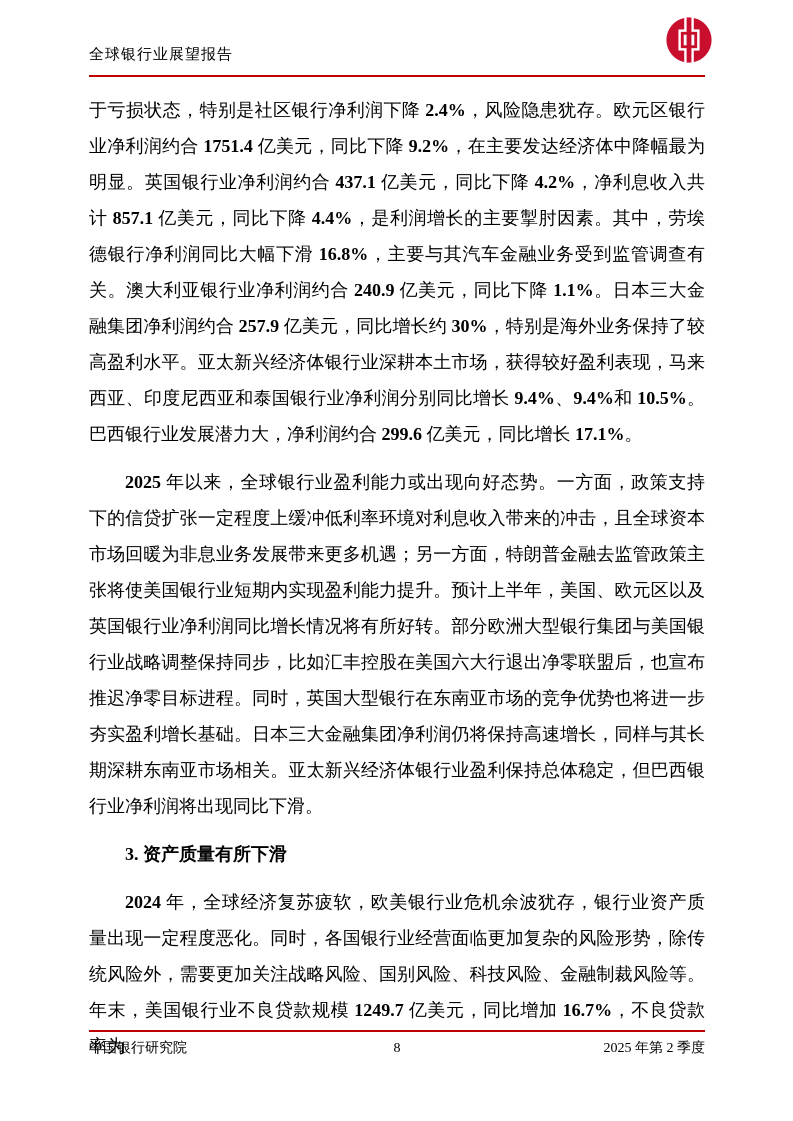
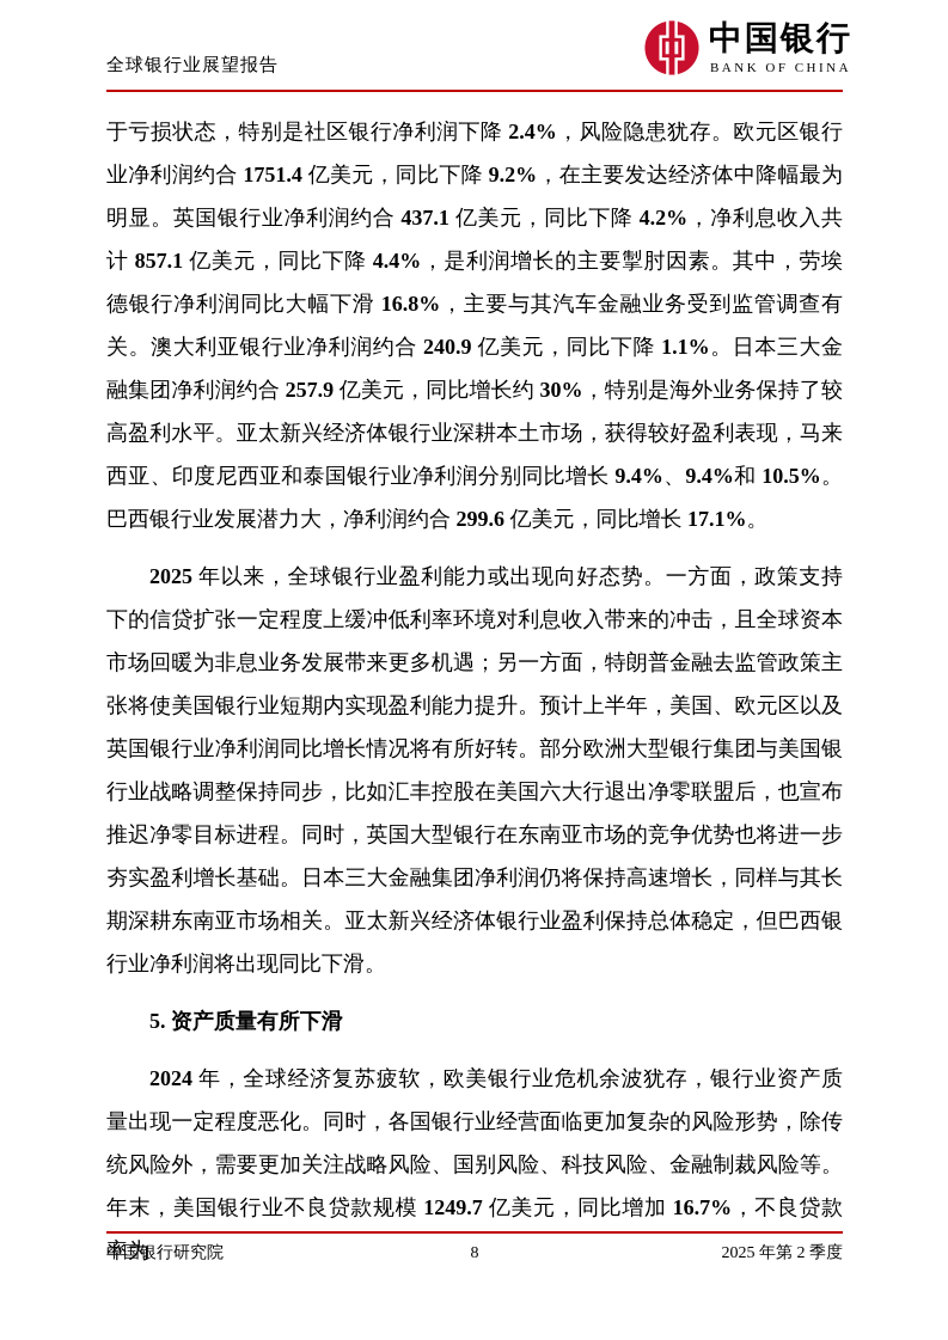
  全球银行业展望报告
+ 中国银行
+ BANK OF CHINA
  于亏损状态，特别是社区银行净利润下降 2.4%，风险隐患犹存。欧元区银行业净利润约合 1751.4 亿美元，同比下降 9.2%，在主要发达经济体中降幅最为明显。英国银行业净利润约合 437.1 亿美元，同比下降 4.2%，净利息收入共计 857.1 亿美元，同比下降 4.4%，是利润增长的主要掣肘因素。其中，劳埃德银行净利润同比大幅下滑 16.8%，主要与其汽车金融业务受到监管调查有关。澳大利亚银行业净利润约合 240.9 亿美元，同比下降 1.1%。日本三大金融集团净利润约合 257.9 亿美元，同比增长约 30%，特别是海外业务保持了较高盈利水平。亚太新兴经济体银行业深耕本土市场，获得较好盈利表现，马来西亚、印度尼西亚和泰国银行业净利润分别同比增长 9.4%、9.4%和 10.5%。巴西银行业发展潜力大，净利润约合 299.6 亿美元，同比增长 17.1%。
  2025 年以来，全球银行业盈利能力或出现向好态势。一方面，政策支持下的信贷扩张一定程度上缓冲低利率环境对利息收入带来的冲击，且全球资本市场回暖为非息业务发展带来更多机遇；另一方面，特朗普金融去监管政策主张将使美国银行业短期内实现盈利能力提升。预计上半年，美国、欧元区以及英国银行业净利润同比增长情况将有所好转。部分欧洲大型银行集团与美国银行业战略调整保持同步，比如汇丰控股在美国六大行退出净零联盟后，也宣布推迟净零目标进程。同时，英国大型银行在东南亚市场的竞争优势也将进一步夯实盈利增长基础。日本三大金融集团净利润仍将保持高速增长，同样与其长期深耕东南亚市场相关。亚太新兴经济体银行业盈利保持总体稳定，但巴西银行业净利润将出现同比下滑。
- 3. 资产质量有所下滑
+ 5. 资产质量有所下滑
  2024 年，全球经济复苏疲软，欧美银行业危机余波犹存，银行业资产质量出现一定程度恶化。同时，各国银行业经营面临更加复杂的风险形势，除传统风险外，需要更加关注战略风险、国别风险、科技风险、金融制裁风险等。年末，美国银行业不良贷款规模 1249.7 亿美元，同比增加 16.7%，不良贷款率为
  中国银行研究院
  8
  2025 年第 2 季度
